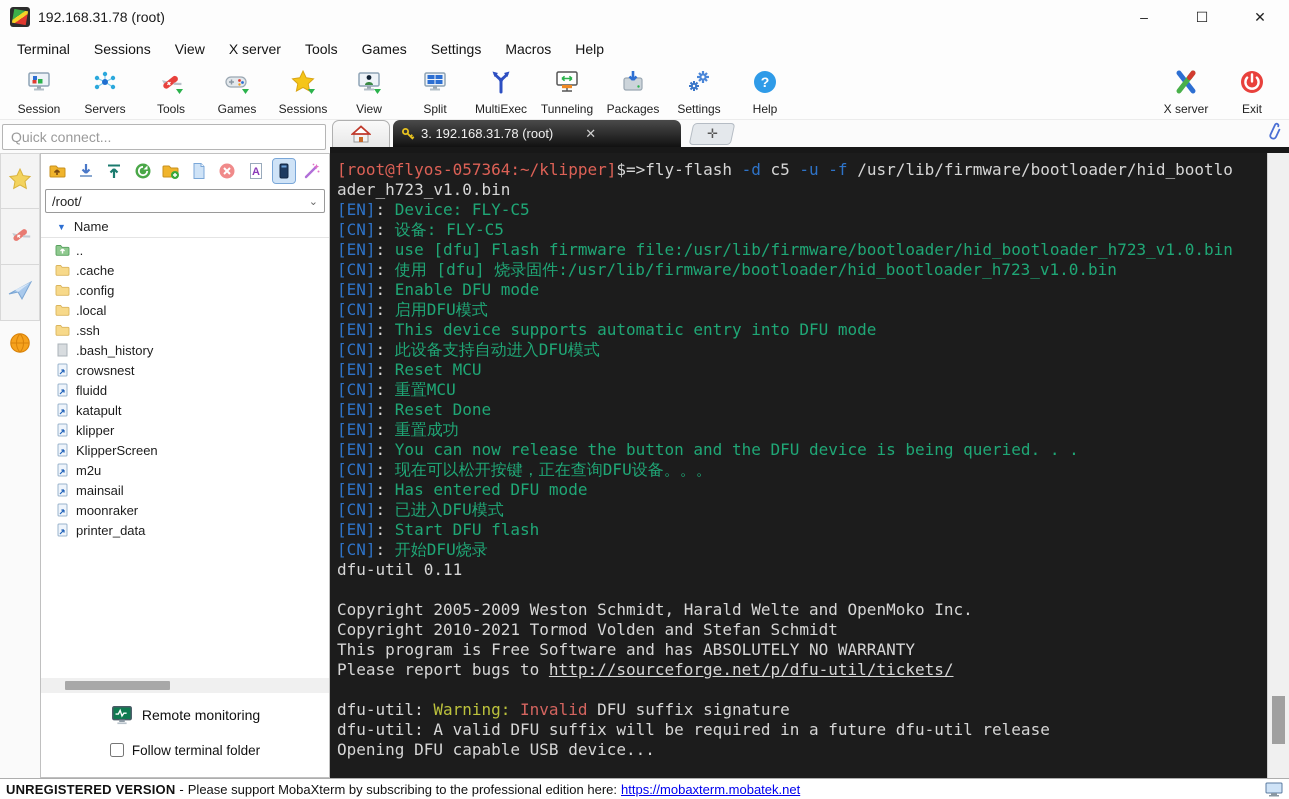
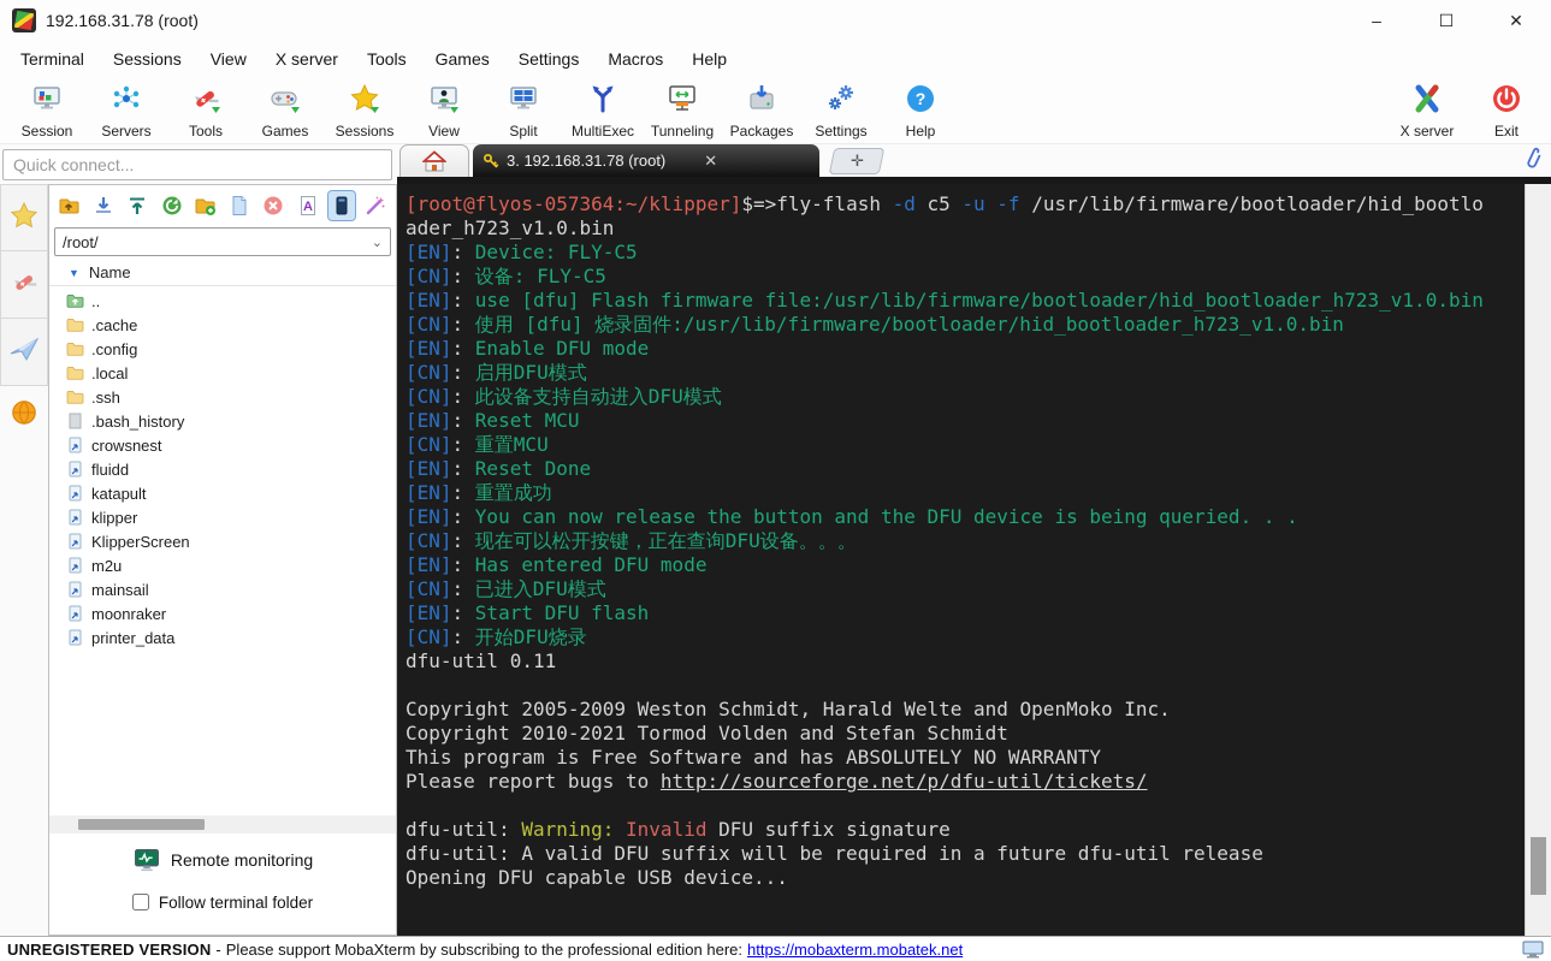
  192.168.31.78 (root)
  –
  ☐
  ✕
  Terminal
  Sessions
  View
  X server
  Tools
  Games
  Settings
  Macros
  Help
  Session
  Servers
  Tools
  Games
  Sessions
  View
  Split
  MultiExec
  Tunneling
  Packages
  Settings
  ?
  Help
  X server
  Exit
  Quick connect...
  3. 192.168.31.78 (root)
  ✕
  A
  /root/
  ⌄
  ▼
  Name
  ..
  .cache
  .config
  .local
  .ssh
  .bash_history
  crowsnest
  fluidd
  katapult
  klipper
  KlipperScreen
  m2u
  mainsail
  moonraker
  printer_data
  Remote monitoring
  Follow terminal folder
  [root@flyos-057364:~/klipper]$=>fly-flash -d c5 -u -f /usr/lib/firmware/bootloader/hid_bootlo
  ader_h723_v1.0.bin
  [EN]: Device: FLY-C5
  [CN]: 设备: FLY-C5
  [EN]: use [dfu] Flash firmware file:/usr/lib/firmware/bootloader/hid_bootloader_h723_v1.0.bin
  [CN]: 使用 [dfu] 烧录固件:/usr/lib/firmware/bootloader/hid_bootloader_h723_v1.0.bin
  [EN]: Enable DFU mode
  [CN]: 启用DFU模式
- [EN]: This device supports automatic entry into DFU mode
  [CN]: 此设备支持自动进入DFU模式
  [EN]: Reset MCU
  [CN]: 重置MCU
  [EN]: Reset Done
  [EN]: 重置成功
  [EN]: You can now release the button and the DFU device is being queried. . .
  [CN]: 现在可以松开按键，正在查询DFU设备。。。
  [EN]: Has entered DFU mode
  [CN]: 已进入DFU模式
  [EN]: Start DFU flash
  [CN]: 开始DFU烧录
  dfu-util 0.11
  Copyright 2005-2009 Weston Schmidt, Harald Welte and OpenMoko Inc.
  Copyright 2010-2021 Tormod Volden and Stefan Schmidt
  This program is Free Software and has ABSOLUTELY NO WARRANTY
  Please report bugs to http://sourceforge.net/p/dfu-util/tickets/
  dfu-util: Warning: Invalid DFU suffix signature
  dfu-util: A valid DFU suffix will be required in a future dfu-util release
  Opening DFU capable USB device...
  UNREGISTERED VERSION
  -
  Please support MobaXterm by subscribing to the professional edition here:
  https://mobaxterm.mobatek.net
